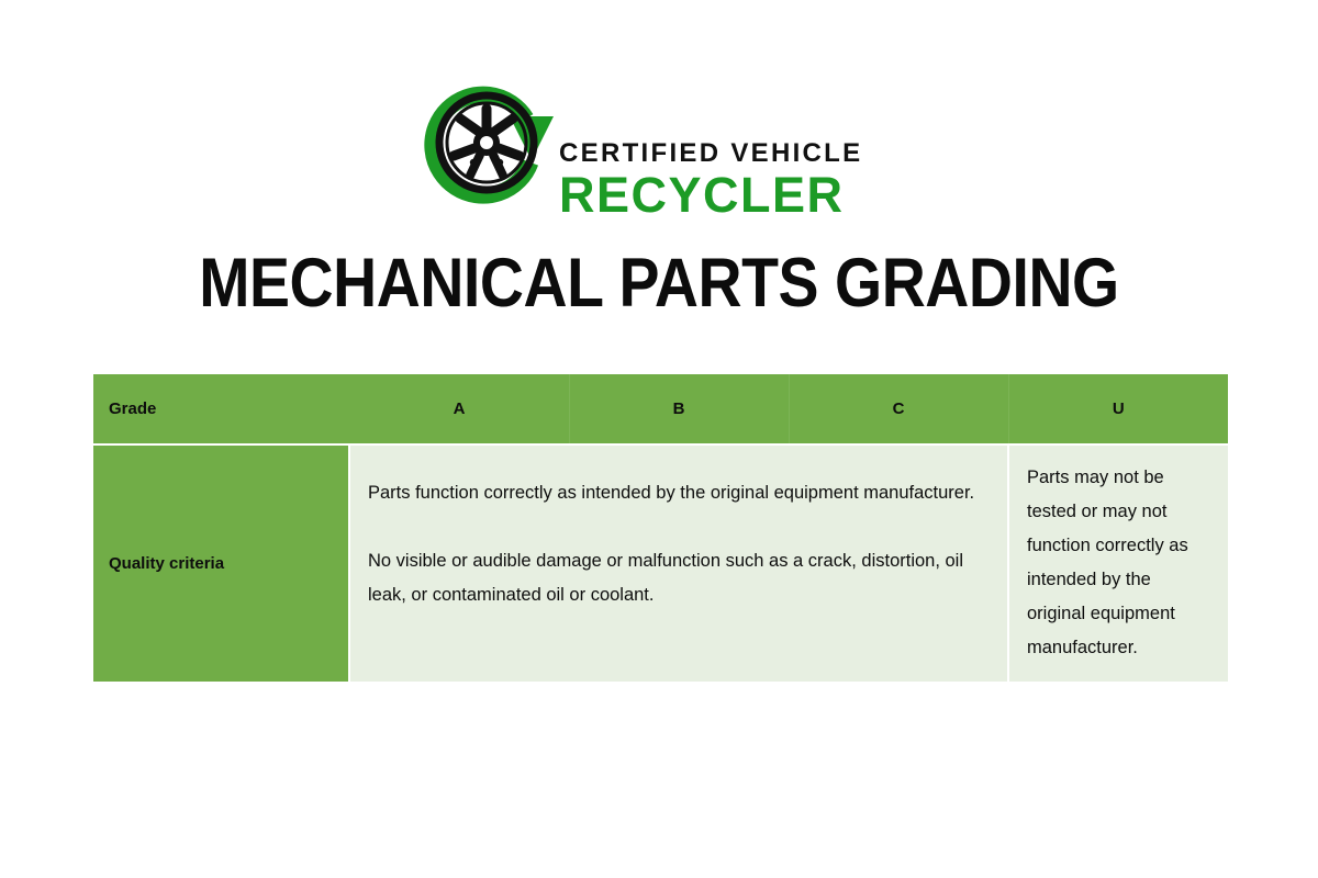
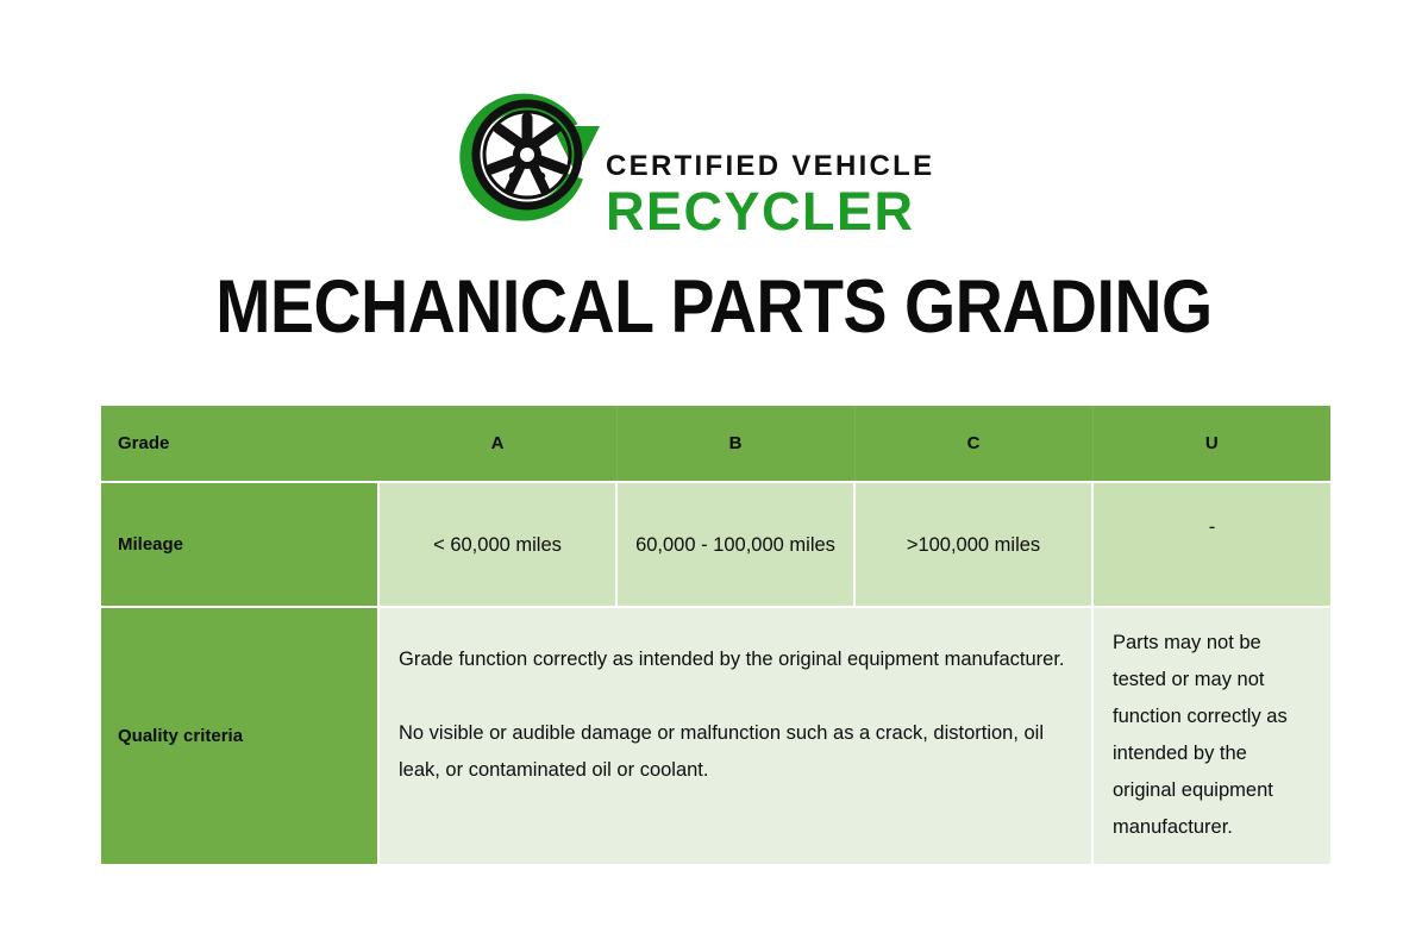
  CERTIFIED VEHICLE
  RECYCLER
  MECHANICAL PARTS GRADING
  Grade	A	B	C	U
+ Mileage	< 60,000 miles	60,000 - 100,000 miles	>100,000 miles	-
- Quality criteria	Parts function correctly as intended by the original equipment manufacturer. No visible or audible damage or malfunction such as a crack, distortion, oil leak, or contaminated oil or coolant.	Parts may not be tested or may not function correctly as intended by the original equipment manufacturer.
+ Quality criteria	Grade function correctly as intended by the original equipment manufacturer. No visible or audible damage or malfunction such as a crack, distortion, oil leak, or contaminated oil or coolant.	Parts may not be tested or may not function correctly as intended by the original equipment manufacturer.
